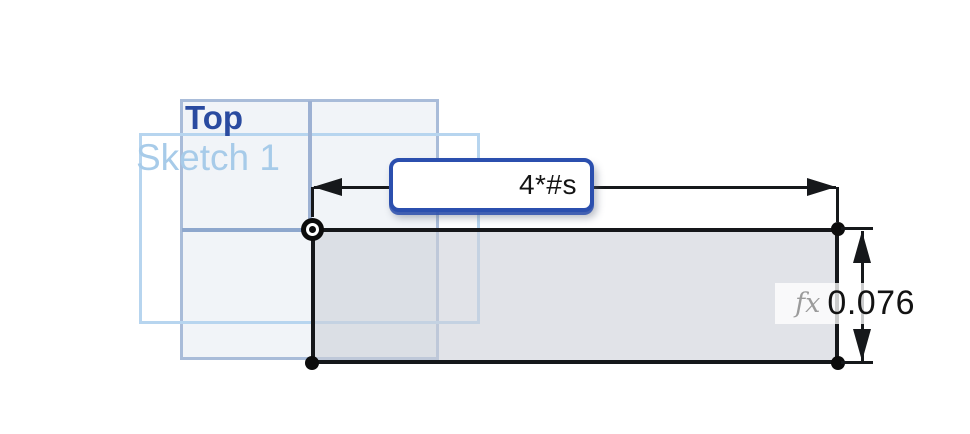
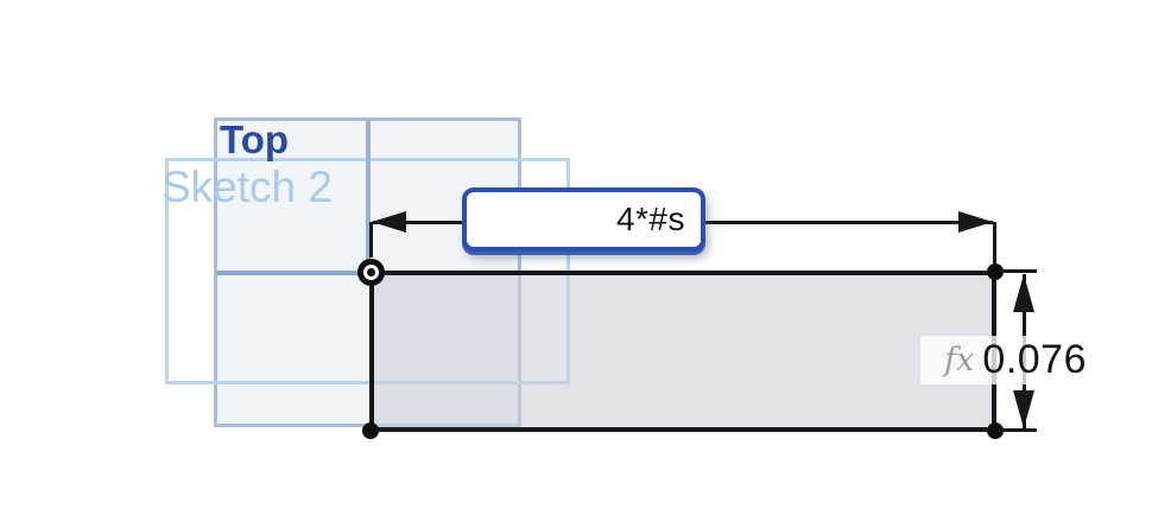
  Top
- Sketch 1
+ Sketch 2
  4*#s
  fx
  0.076
